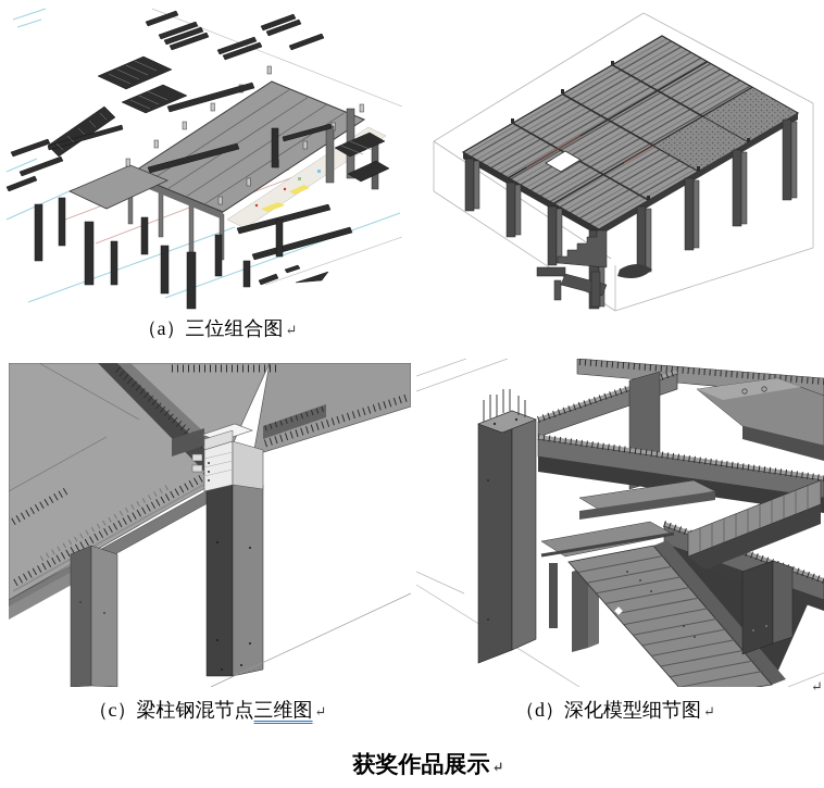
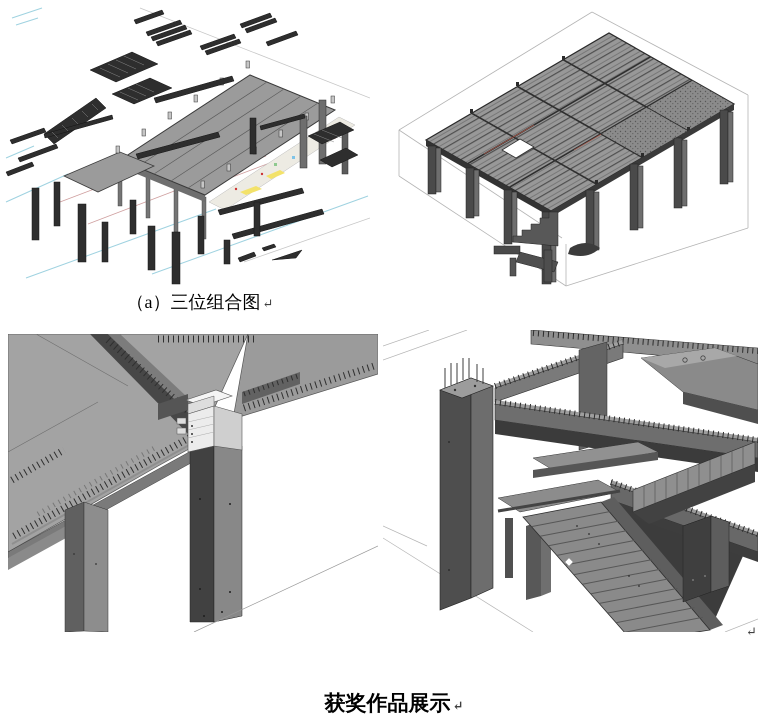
  （a）三位组合图 ↵
- （c）梁柱钢混节点三维图 ↵
- （d）深化模型细节图 ↵
  获奖作品展示 ↵
  ↵
